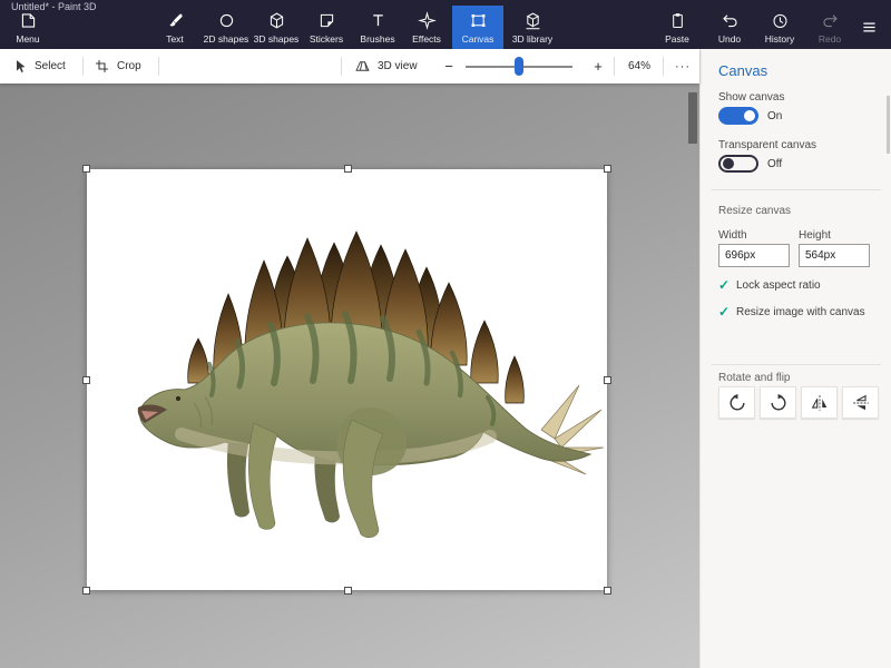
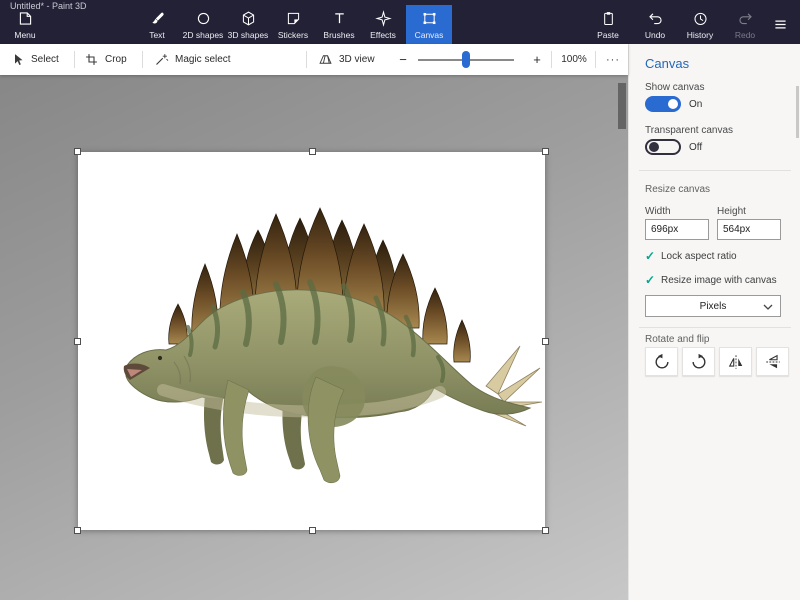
  Untitled* - Paint 3D
  Menu
  Text
  2D shapes
  3D shapes
  Stickers
  Brushes
  Effects
  Canvas
- 3D library
  Paste
  Undo
  History
  Redo
  Select
  Crop
+ Magic select
  3D view
  −
  +
- 64%
+ 100%
  ···
  Canvas
  Show canvas
  On
  Transparent canvas
  Off
  Resize canvas
  Width
  Height
  696px
  564px
  ✓
  Lock aspect ratio
  ✓
  Resize image with canvas
+ Pixels
  Rotate and flip
